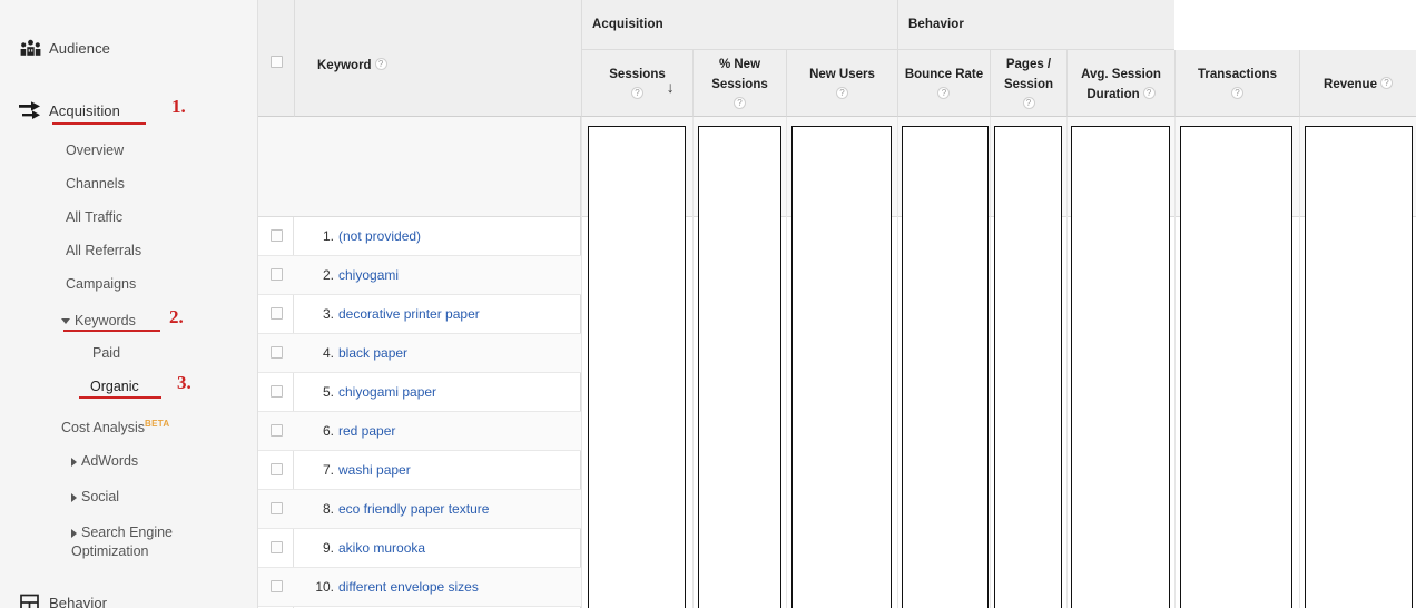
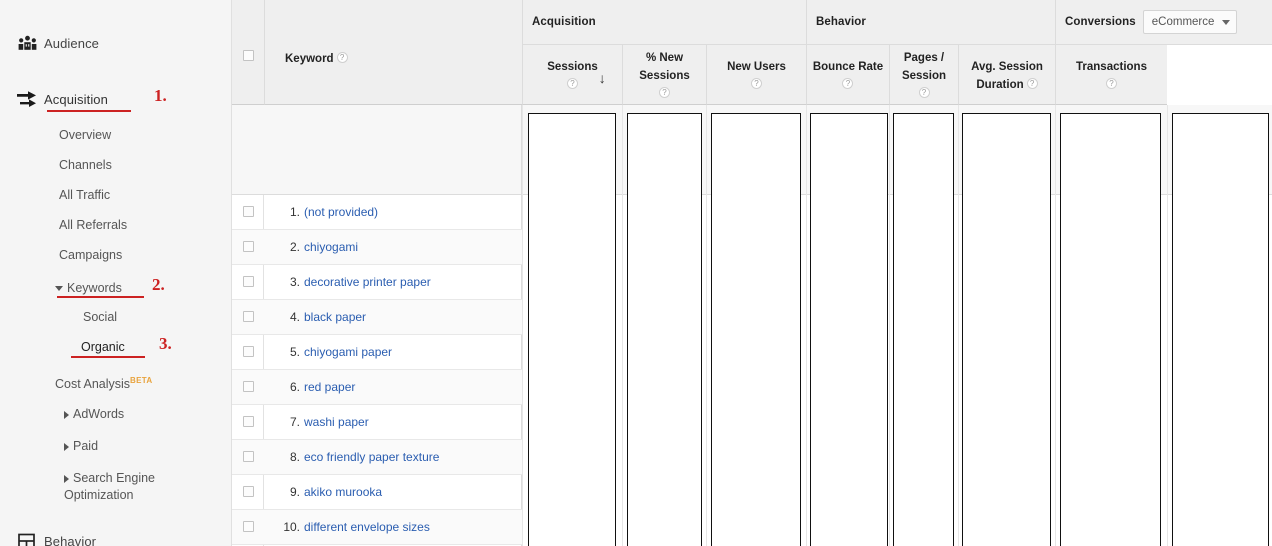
  Audience
  Acquisition
  1.
  Overview
  Channels
  All Traffic
  All Referrals
  Campaigns
  Keywords
  2.
- Paid
+ Social
  Organic
  3.
  Cost AnalysisBETA
  AdWords
- Social
+ Paid
  Search Engine Optimization
  Behavior
  Keyword ?
  Acquisition
  Behavior
+ Conversions
+ eCommerce
  Sessions
  ?
  ↓
  % New Sessions
  ?
  New Users
  ?
  Bounce Rate
  ?
  Pages / Session
  ?
  Avg. Session Duration ?
  Transactions
  ?
- Revenue ?
  1.
  (not provided)
  2.
  chiyogami
  3.
  decorative printer paper
  4.
  black paper
  5.
  chiyogami paper
  6.
  red paper
  7.
  washi paper
  8.
  eco friendly paper texture
  9.
  akiko murooka
  10.
  different envelope sizes
